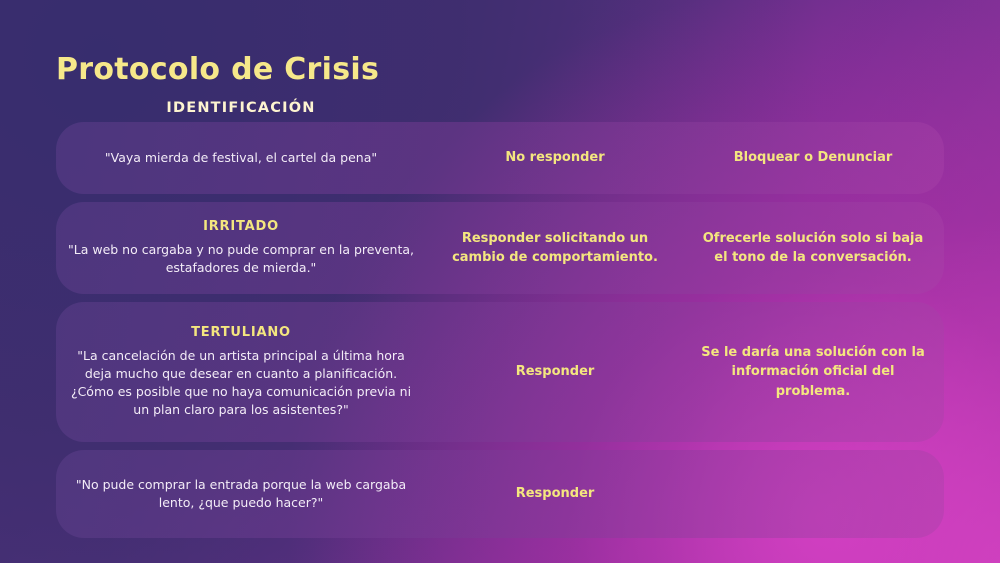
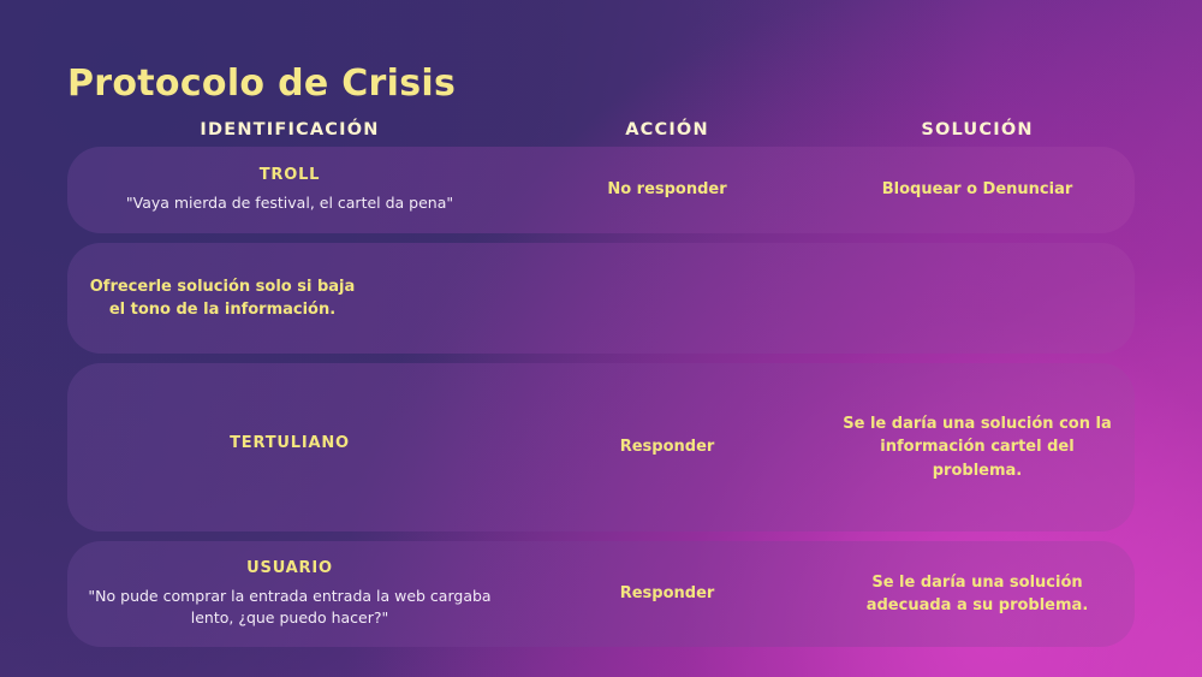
  Protocolo de Crisis
  IDENTIFICACIÓN
+ ACCIÓN
+ SOLUCIÓN
+ TROLL
  "Vaya mierda de festival, el cartel da pena"
  No responder
  Bloquear o Denunciar
- IRRITADO
- "La web no cargaba y no pude comprar en la preventa, estafadores de mierda."
- Responder solicitando un cambio de comportamiento.
- Ofrecerle solución solo si baja el tono de la conversación.
+ Ofrecerle solución solo si baja el tono de la información.
  TERTULIANO
- "La cancelación de un artista principal a última hora deja mucho que desear en cuanto a planificación. ¿Cómo es posible que no haya comunicación previa ni un plan claro para los asistentes?"
  Responder
- Se le daría una solución con la información oficial del problema.
+ Se le daría una solución con la información cartel del problema.
+ USUARIO
- "No pude comprar la entrada porque la web cargaba lento, ¿que puedo hacer?"
+ "No pude comprar la entrada entrada la web cargaba lento, ¿que puedo hacer?"
  Responder
+ Se le daría una solución adecuada a su problema.
